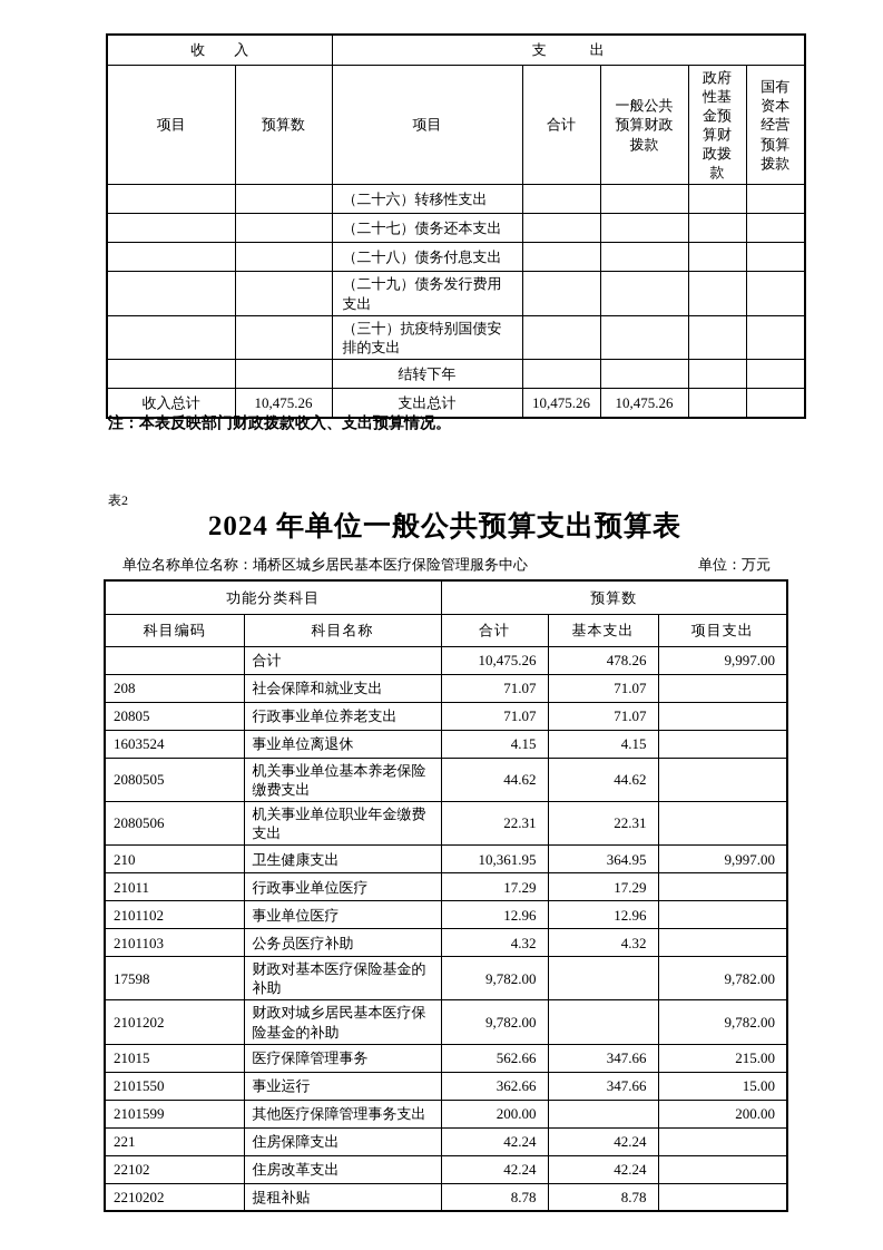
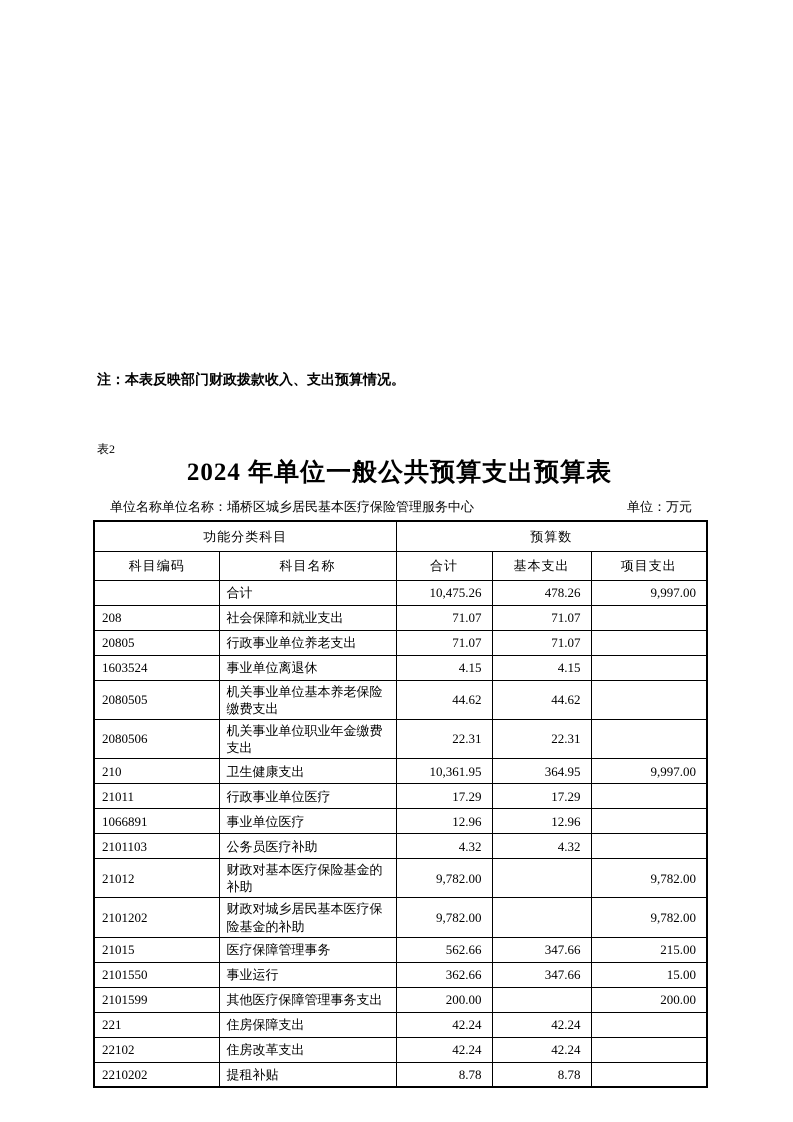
- 收 入	支 出
- 项目	预算数	项目	合计	一般公共预算财政拨款	政府性基金预算财政拨款	国有资本经营预算拨款
- 		（二十六）转移性支出
- 		（二十七）债务还本支出
- 		（二十八）债务付息支出
- 		（二十九）债务发行费用支出
- 		（三十）抗疫特别国债安排的支出
- 		结转下年
- 收入总计	10,475.26	支出总计	10,475.26	10,475.26
  注：本表反映部门财政拨款收入、支出预算情况。
  表2
  2024 年单位一般公共预算支出预算表
  单位名称单位名称：埇桥区城乡居民基本医疗保险管理服务中心
  单位：万元
  功能分类科目	预算数
  科目编码	科目名称	合计	基本支出	项目支出
  	合计	10,475.26	478.26	9,997.00
  208	社会保障和就业支出	71.07	71.07
  20805	行政事业单位养老支出	71.07	71.07
  1603524	事业单位离退休	4.15	4.15
  2080505	机关事业单位基本养老保险缴费支出	44.62	44.62
  2080506	机关事业单位职业年金缴费支出	22.31	22.31
  210	卫生健康支出	10,361.95	364.95	9,997.00
  21011	行政事业单位医疗	17.29	17.29
- 2101102	事业单位医疗	12.96	12.96
+ 1066891	事业单位医疗	12.96	12.96
  2101103	公务员医疗补助	4.32	4.32
- 17598	财政对基本医疗保险基金的补助	9,782.00		9,782.00
+ 21012	财政对基本医疗保险基金的补助	9,782.00		9,782.00
  2101202	财政对城乡居民基本医疗保险基金的补助	9,782.00		9,782.00
  21015	医疗保障管理事务	562.66	347.66	215.00
  2101550	事业运行	362.66	347.66	15.00
  2101599	其他医疗保障管理事务支出	200.00		200.00
  221	住房保障支出	42.24	42.24
  22102	住房改革支出	42.24	42.24
  2210202	提租补贴	8.78	8.78
